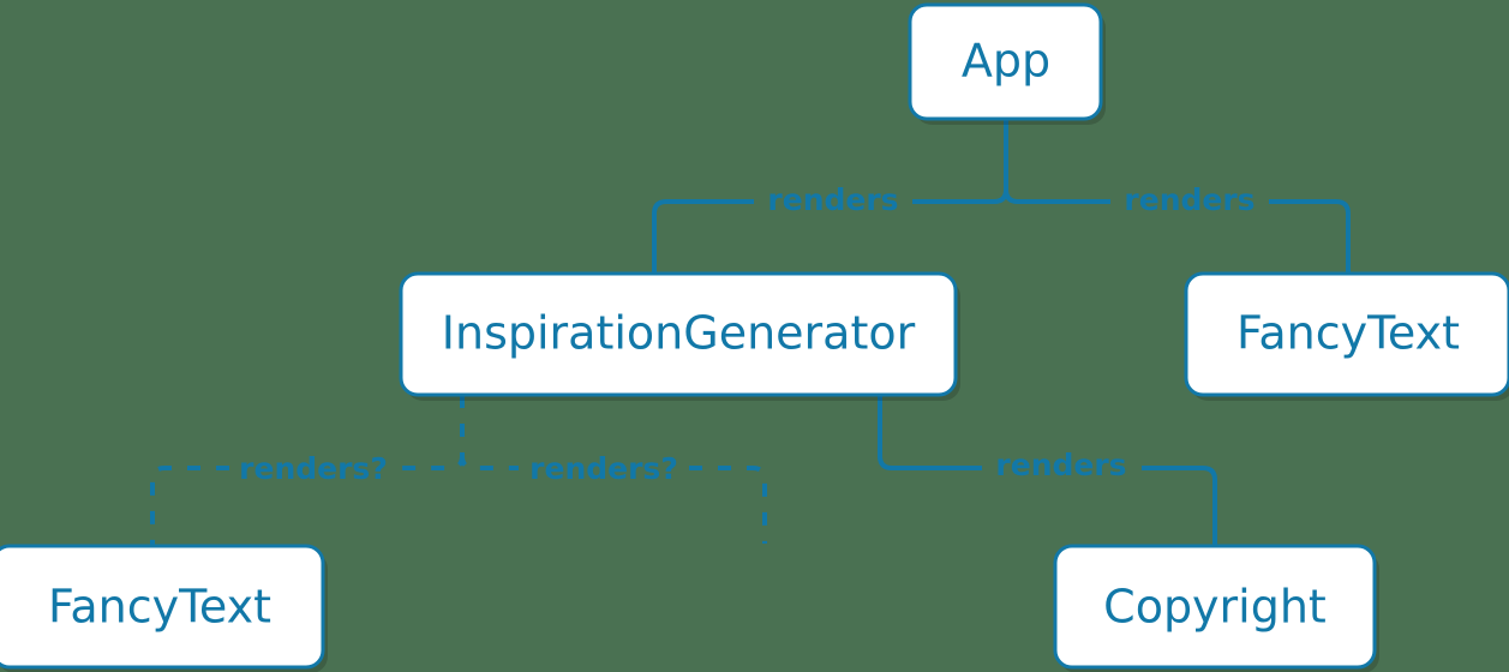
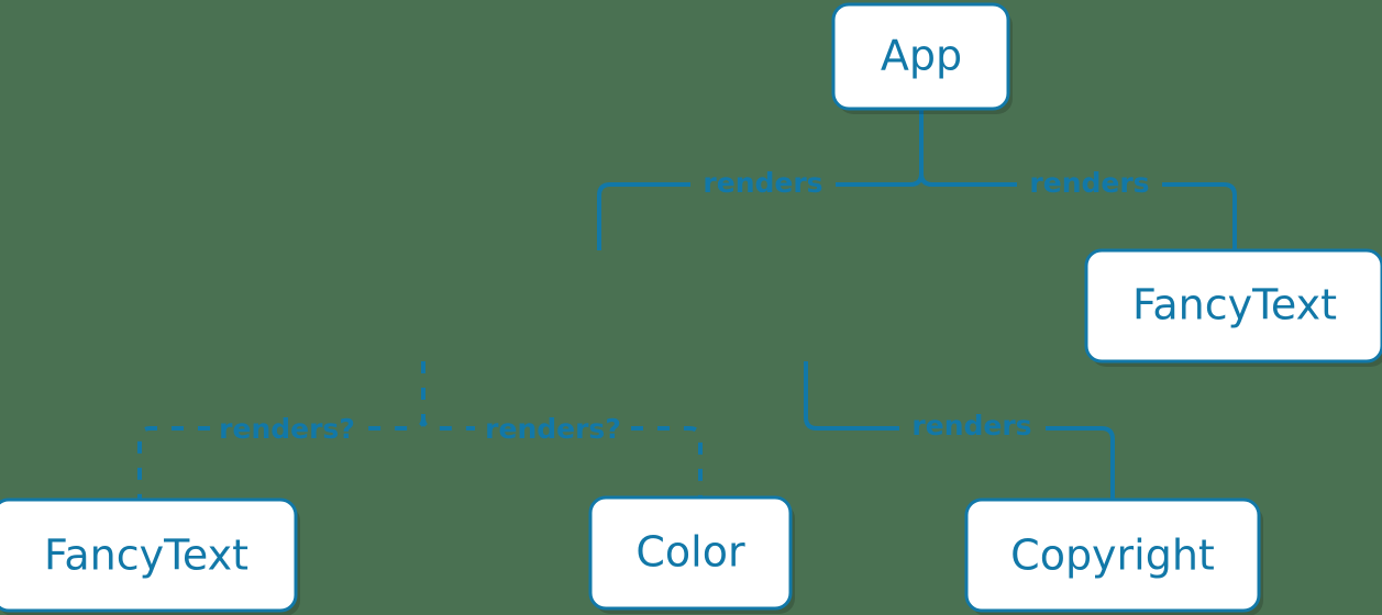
  renders
  renders
  renders?
  renders?
  renders
  App
- InspirationGenerator
  FancyText
  FancyText
+ Color
  Copyright
